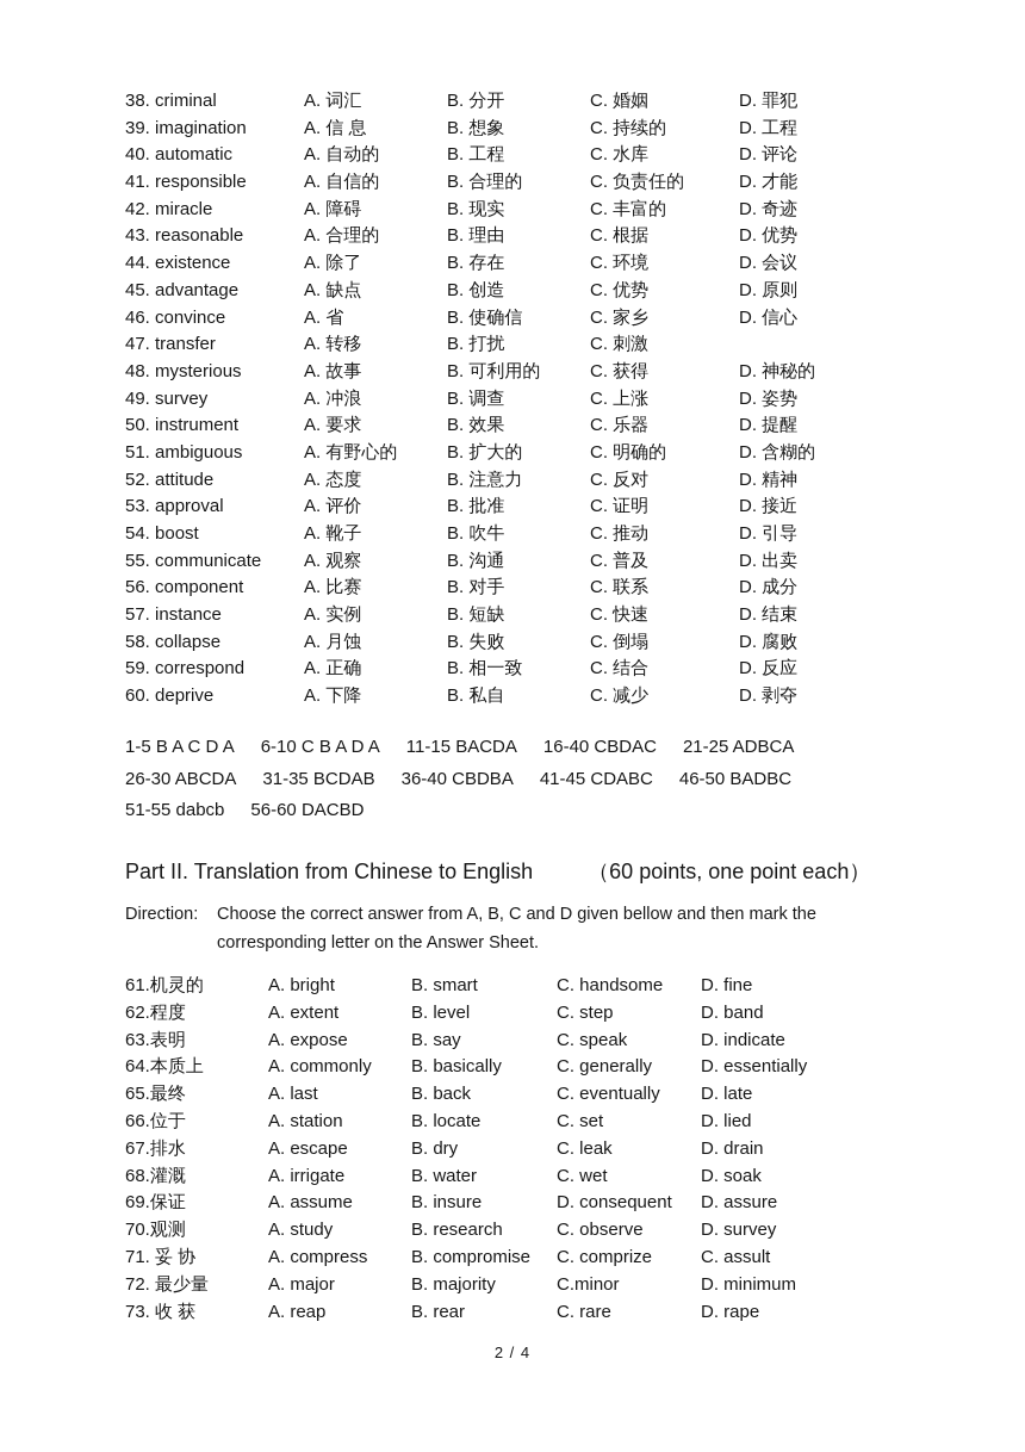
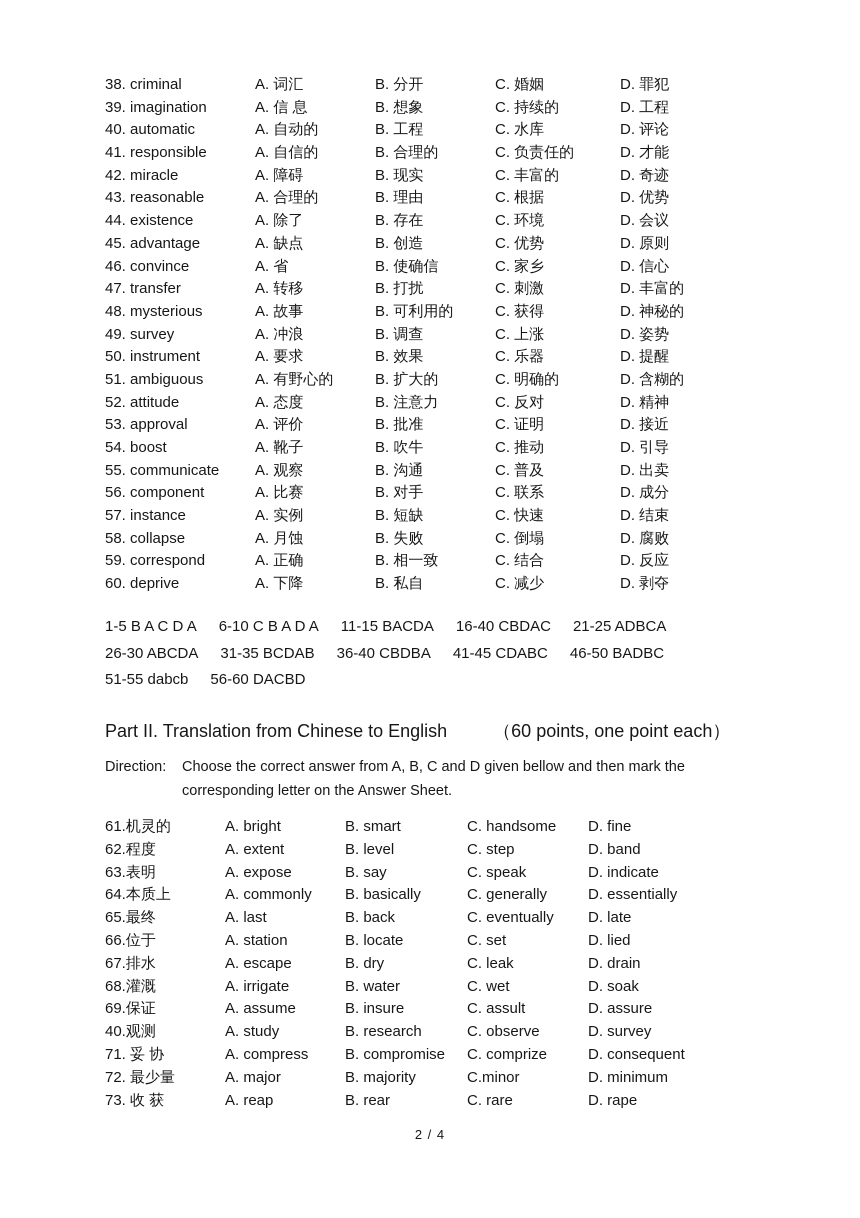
  38. criminal
  A. 词汇
  B. 分开
  C. 婚姻
  D. 罪犯
  39. imagination
  A. 信 息
  B. 想象
  C. 持续的
  D. 工程
  40. automatic
  A. 自动的
  B. 工程
  C. 水库
  D. 评论
  41. responsible
  A. 自信的
  B. 合理的
  C. 负责任的
  D. 才能
  42. miracle
  A. 障碍
  B. 现实
  C. 丰富的
  D. 奇迹
  43. reasonable
  A. 合理的
  B. 理由
  C. 根据
  D. 优势
  44. existence
  A. 除了
  B. 存在
  C. 环境
  D. 会议
  45. advantage
  A. 缺点
  B. 创造
  C. 优势
  D. 原则
  46. convince
  A. 省
  B. 使确信
  C. 家乡
  D. 信心
  47. transfer
  A. 转移
  B. 打扰
  C. 刺激
+ D. 丰富的
  48. mysterious
  A. 故事
  B. 可利用的
  C. 获得
  D. 神秘的
  49. survey
  A. 冲浪
  B. 调查
  C. 上涨
  D. 姿势
  50. instrument
  A. 要求
  B. 效果
  C. 乐器
  D. 提醒
  51. ambiguous
  A. 有野心的
  B. 扩大的
  C. 明确的
  D. 含糊的
  52. attitude
  A. 态度
  B. 注意力
  C. 反对
  D. 精神
  53. approval
  A. 评价
  B. 批准
  C. 证明
  D. 接近
  54. boost
  A. 靴子
  B. 吹牛
  C. 推动
  D. 引导
  55. communicate
  A. 观察
  B. 沟通
  C. 普及
  D. 出卖
  56. component
  A. 比赛
  B. 对手
  C. 联系
  D. 成分
  57. instance
  A. 实例
  B. 短缺
  C. 快速
  D. 结束
  58. collapse
  A. 月蚀
  B. 失败
  C. 倒塌
  D. 腐败
  59. correspond
  A. 正确
  B. 相一致
  C. 结合
  D. 反应
  60. deprive
  A. 下降
  B. 私自
  C. 减少
  D. 剥夺
  1-5 B A C D A
  6-10 C B A D A
  11-15 BACDA
  16-40 CBDAC
  21-25 ADBCA
  26-30 ABCDA
  31-35 BCDAB
  36-40 CBDBA
  41-45 CDABC
  46-50 BADBC
  51-55 dabcb
  56-60 DACBD
  Part II. Translation from Chinese to English
  （60 points, one point each）
  Direction:
  Choose the correct answer from A, B, C and D given bellow and then mark the
  corresponding letter on the Answer Sheet.
  61.机灵的
  A. bright
  B. smart
  C. handsome
  D. fine
  62.程度
  A. extent
  B. level
  C. step
  D. band
  63.表明
  A. expose
  B. say
  C. speak
  D. indicate
  64.本质上
  A. commonly
  B. basically
  C. generally
  D. essentially
  65.最终
  A. last
  B. back
  C. eventually
  D. late
  66.位于
  A. station
  B. locate
  C. set
  D. lied
  67.排水
  A. escape
  B. dry
  C. leak
  D. drain
  68.灌溉
  A. irrigate
  B. water
  C. wet
  D. soak
  69.保证
  A. assume
  B. insure
- D. consequent
+ C. assult
  D. assure
- 70.观测
+ 40.观测
  A. study
  B. research
  C. observe
  D. survey
  71. 妥 协
  A. compress
  B. compromise
  C. comprize
- C. assult
+ D. consequent
  72. 最少量
  A. major
  B. majority
  C.minor
  D. minimum
  73. 收 获
  A. reap
  B. rear
  C. rare
  D. rape
  2 / 4
